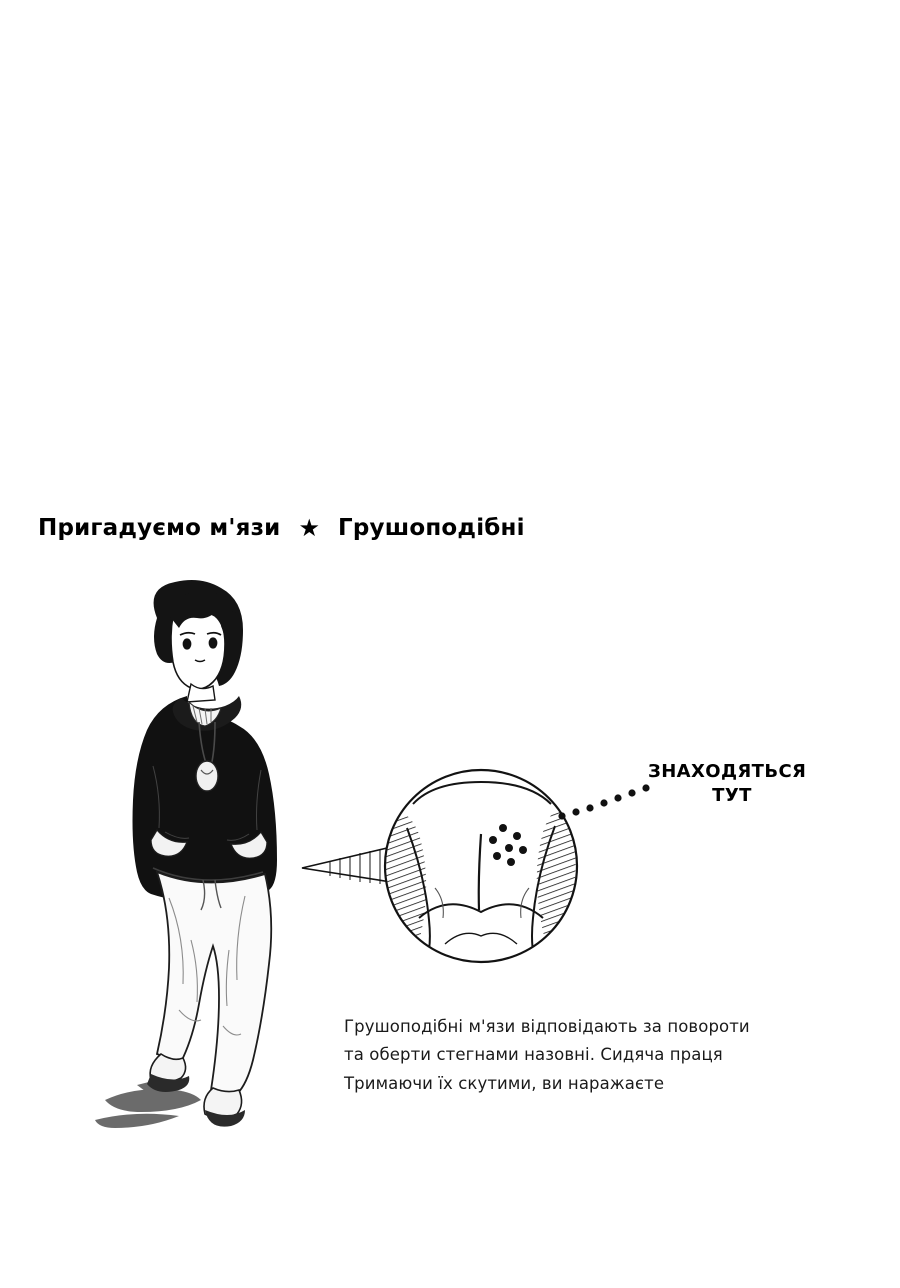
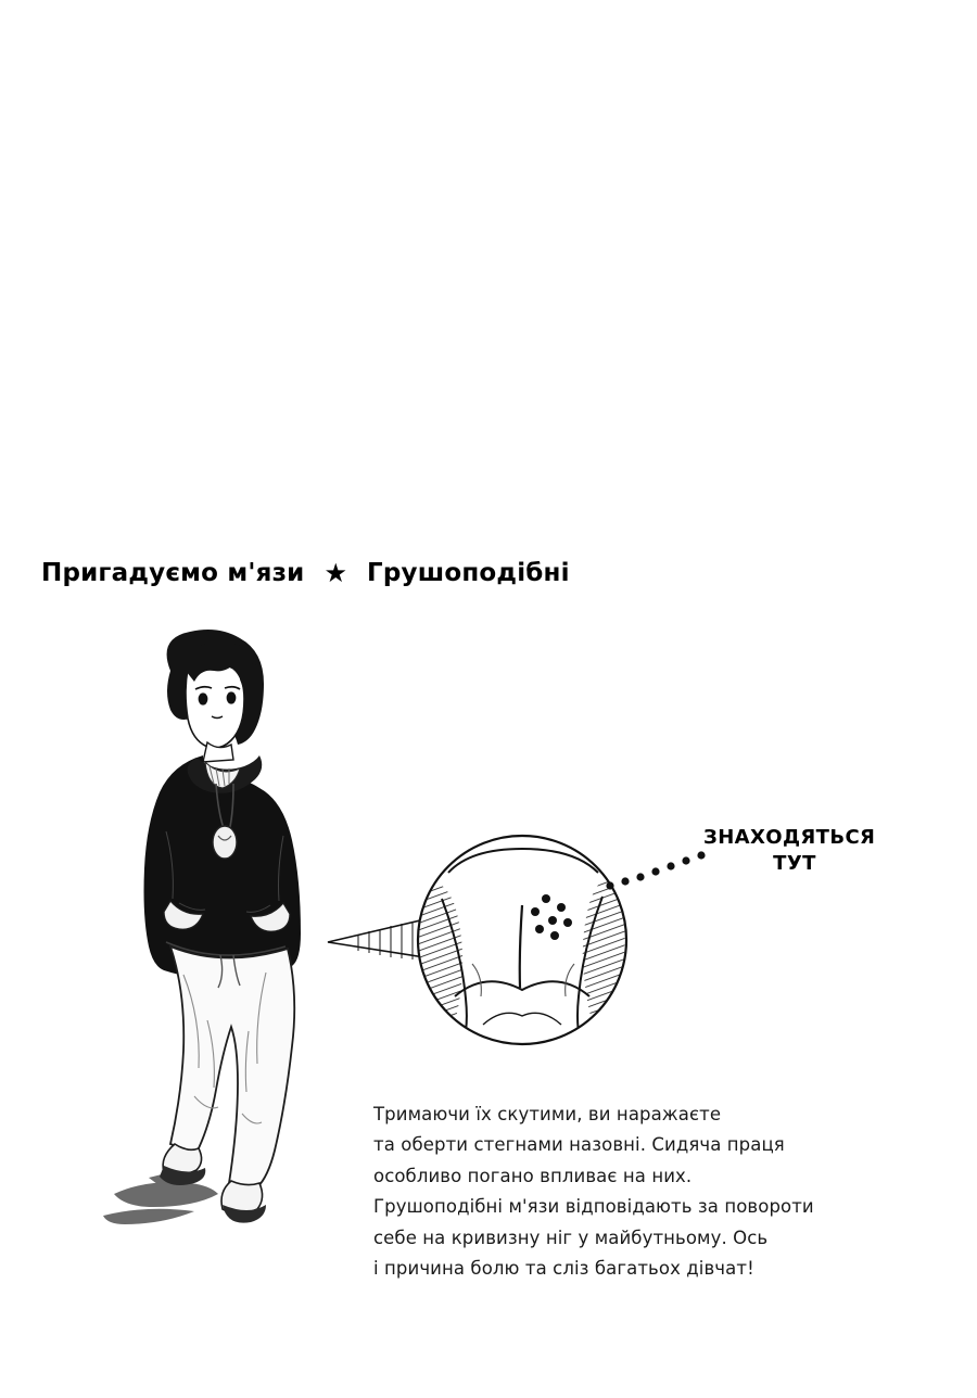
  Пригадуємо м'язи
  ★
  Грушоподібні
  ЗНАХОДЯТЬСЯ
  ТУТ
- Грушоподібні м'язи відповідають за повороти
+ Тримаючи їх скутими, ви наражаєте
  та оберти стегнами назовні. Сидяча праця
+ особливо погано впливає на них.
- Тримаючи їх скутими, ви наражаєте
+ Грушоподібні м'язи відповідають за повороти
+ себе на кривизну ніг у майбутньому. Ось
+ і причина болю та сліз багатьох дівчат!
